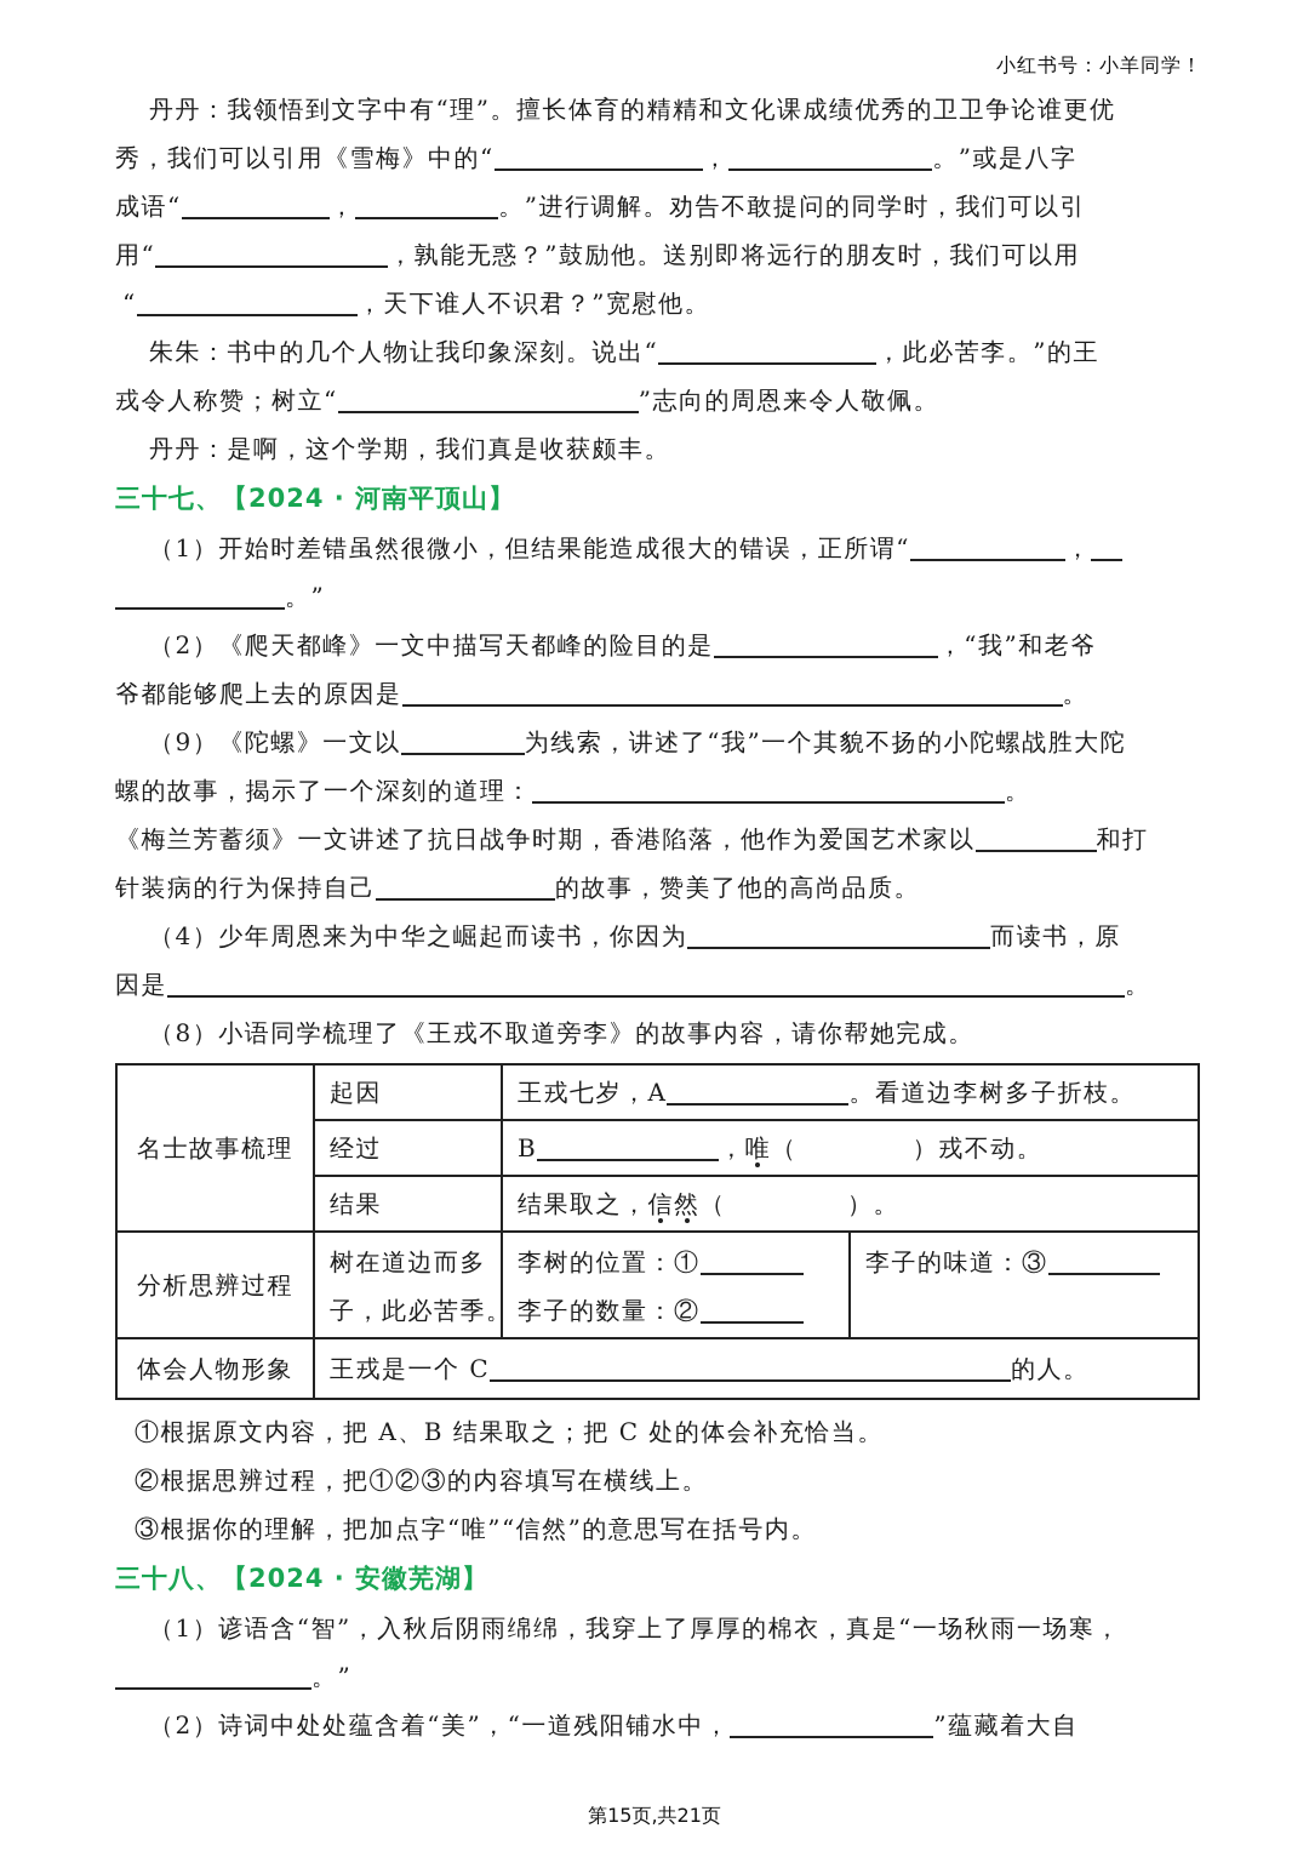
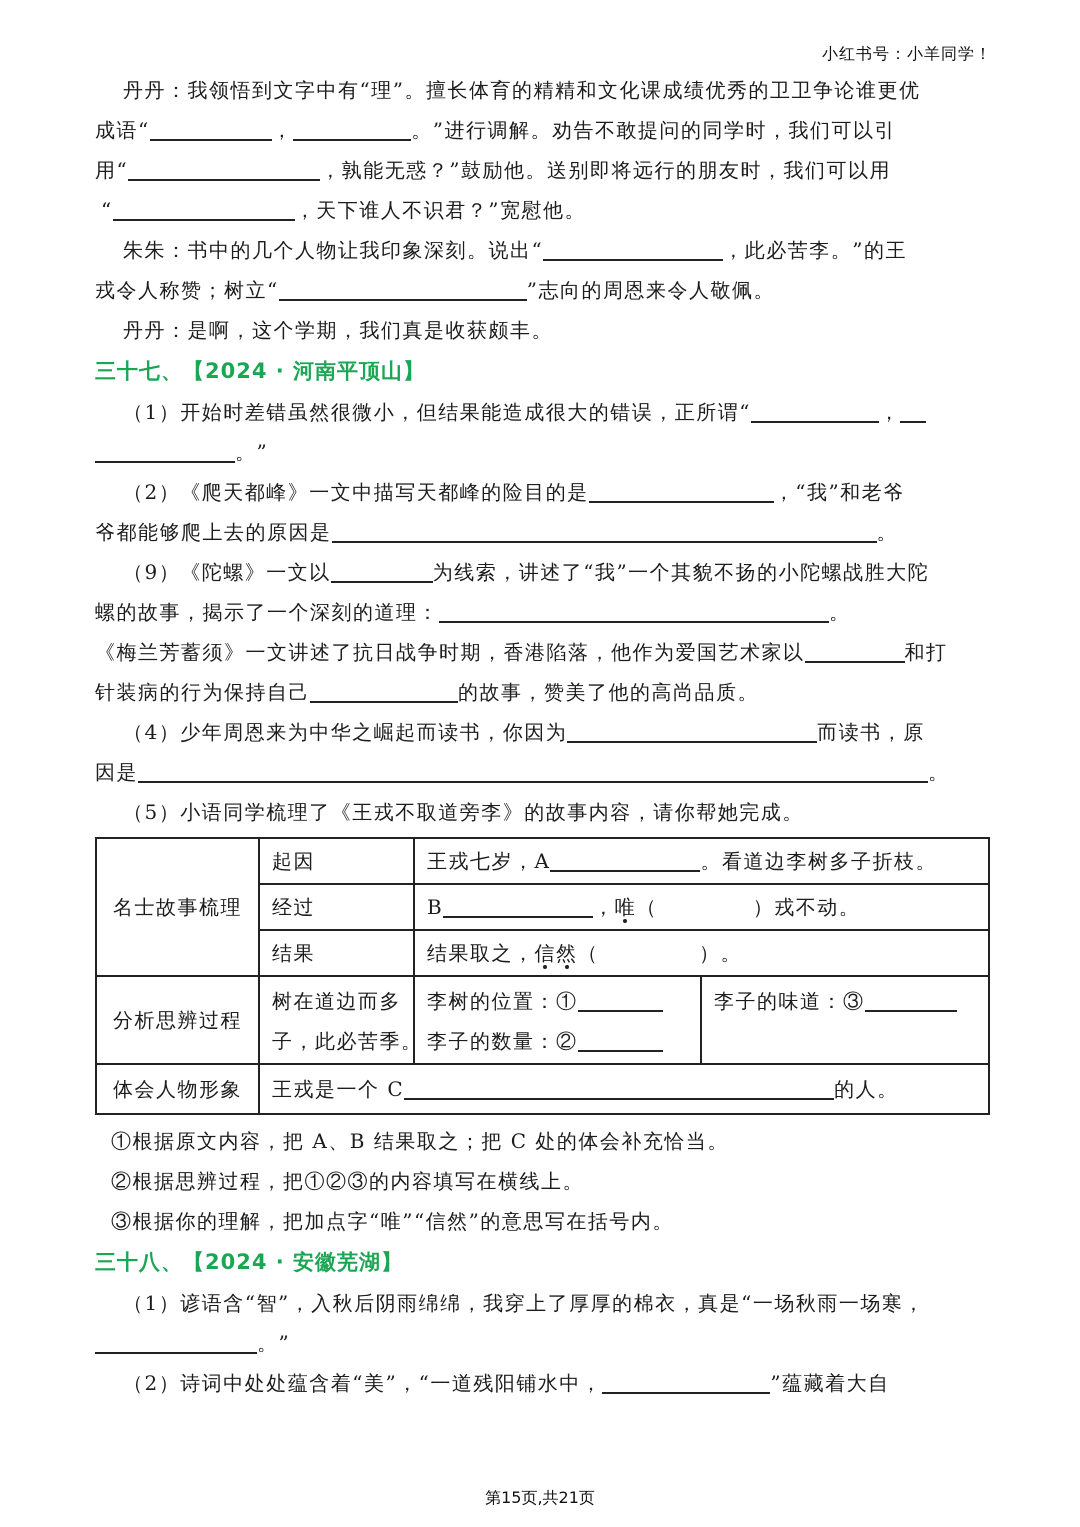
  小红书号：小羊同学！
  丹丹：我领悟到文字中有“理”。擅长体育的精精和文化课成绩优秀的卫卫争论谁更优
- 秀，我们可以引用《雪梅》中的“ ， 。”或是八字
  成语“ ， 。”进行调解。劝告不敢提问的同学时，我们可以引
  用“ ，孰能无惑？”鼓励他。送别即将远行的朋友时，我们可以用
  “ ，天下谁人不识君？”宽慰他。
  朱朱：书中的几个人物让我印象深刻。说出“ ，此必苦李。”的王
  戎令人称赞；树立“ ”志向的周恩来令人敬佩。
  丹丹：是啊，这个学期，我们真是收获颇丰。
  三十七、【2024 · 河南平顶山】
  （1）开始时差错虽然很微小，但结果能造成很大的错误，正所谓“ ，
  。”
  （2）《爬天都峰》一文中描写天都峰的险目的是 ，“我”和老爷
  爷都能够爬上去的原因是 。
  （9）《陀螺》一文以 为线索，讲述了“我”一个其貌不扬的小陀螺战胜大陀
  螺的故事，揭示了一个深刻的道理： 。
  《梅兰芳蓄须》一文讲述了抗日战争时期，香港陷落，他作为爱国艺术家以 和打
  针装病的行为保持自己 的故事，赞美了他的高尚品质。
  （4）少年周恩来为中华之崛起而读书，你因为 而读书，原
  因是 。
- （8）小语同学梳理了《王戎不取道旁李》的故事内容，请你帮她完成。
+ （5）小语同学梳理了《王戎不取道旁李》的故事内容，请你帮她完成。
  名士故事梳理	起因	王戎七岁，A 。看道边李树多子折枝。
  经过	B ，唯（ ）戎不动。
  结果	结果取之，信然（ ）。
  分析思辨过程	树在道边而多子，此必苦季。	李树的位置：①李子的数量：②	李子的味道：③
  体会人物形象	王戎是一个 C 的人。
  ①根据原文内容，把 A、B 结果取之；把 C 处的体会补充恰当。
  ②根据思辨过程，把①②③的内容填写在横线上。
  ③根据你的理解，把加点字“唯”“信然”的意思写在括号内。
  三十八、【2024 · 安徽芜湖】
  （1）谚语含“智”，入秋后阴雨绵绵，我穿上了厚厚的棉衣，真是“一场秋雨一场寒，
  。”
  （2）诗词中处处蕴含着“美”，“一道残阳铺水中， ”蕴藏着大自
  第15页,共21页
